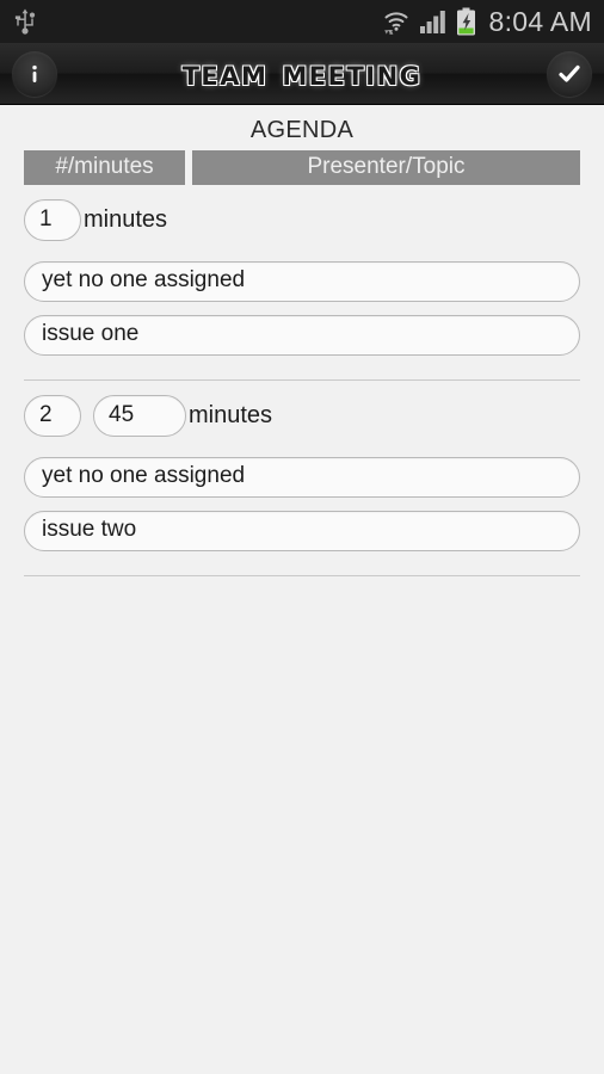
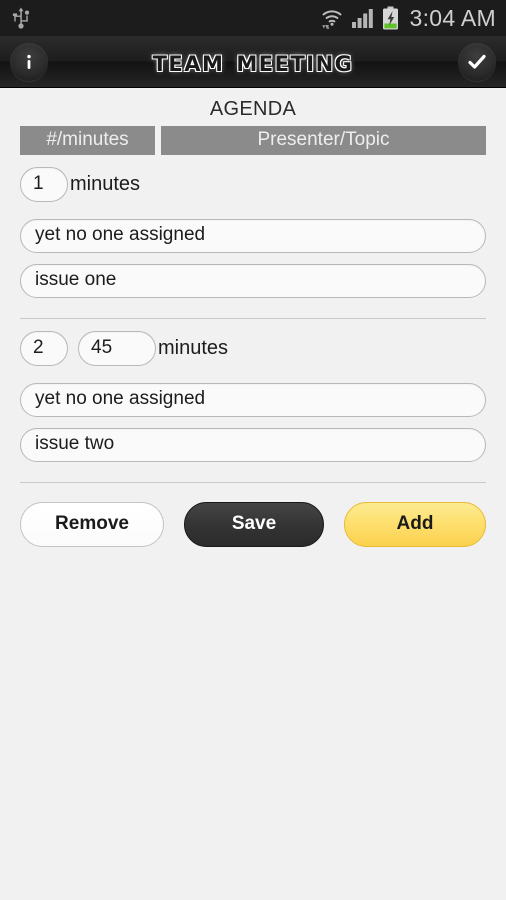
- 8:04 AM
+ 3:04 AM
  team meeting
  AGENDA
  #/minutes
  Presenter/Topic
  1
  minutes
  yet no one assigned
  issue one
  2
  45
  minutes
  yet no one assigned
  issue two
+ Remove
+ Save
+ Add
